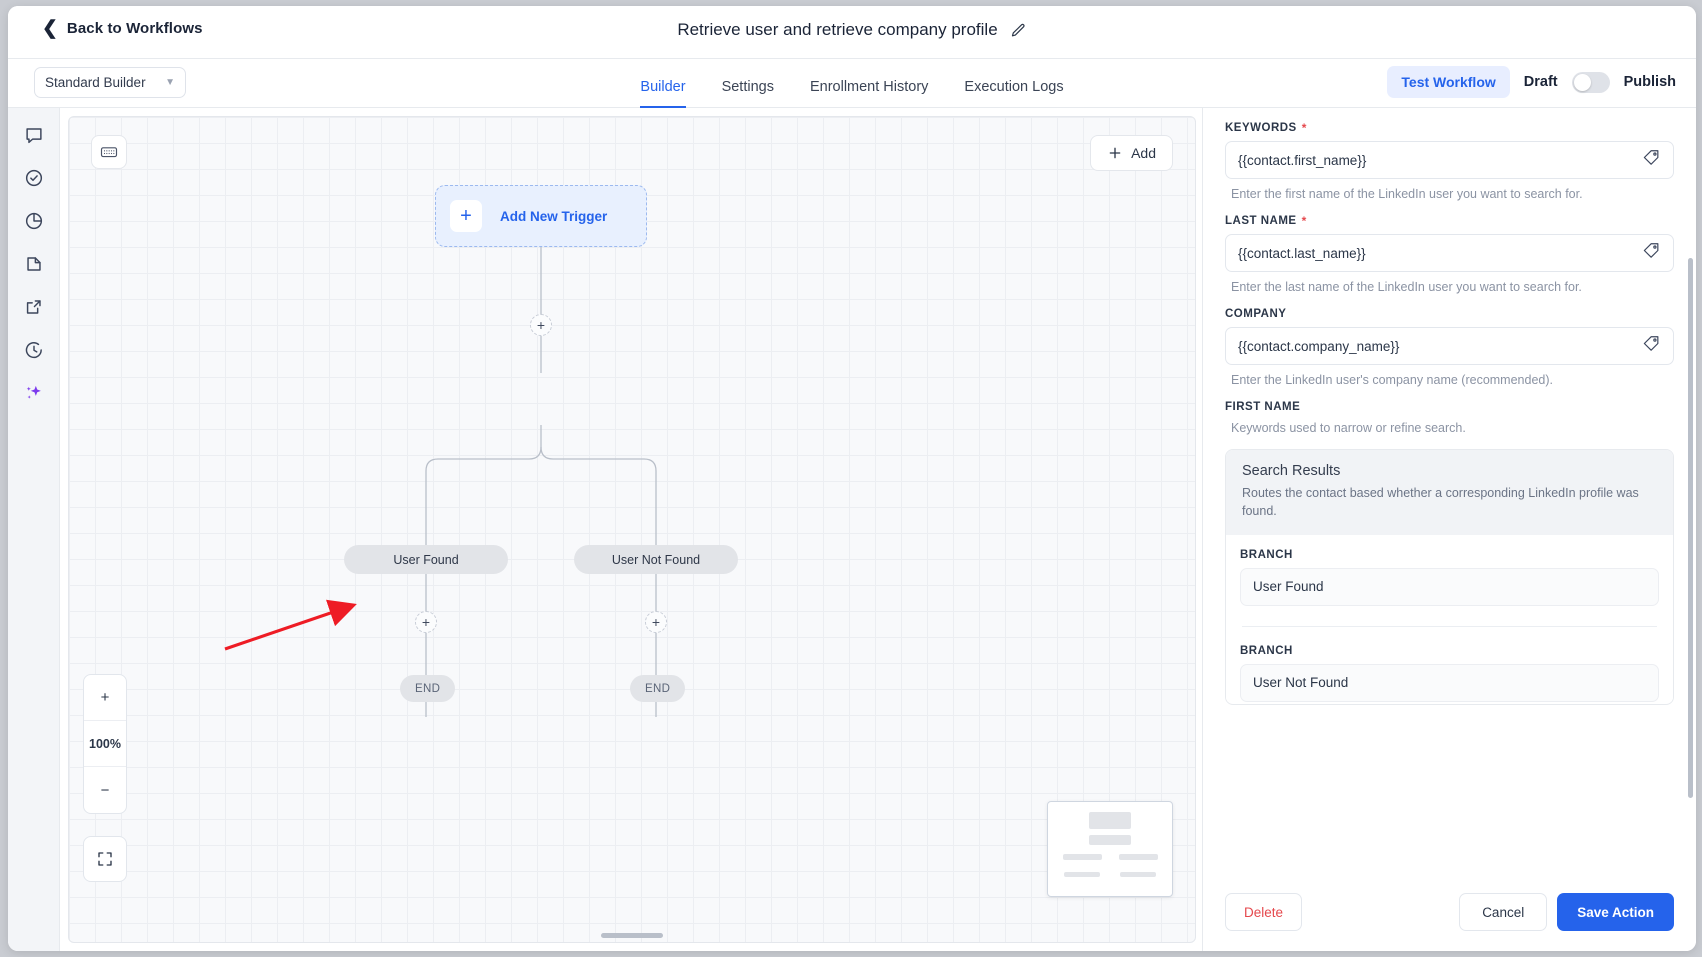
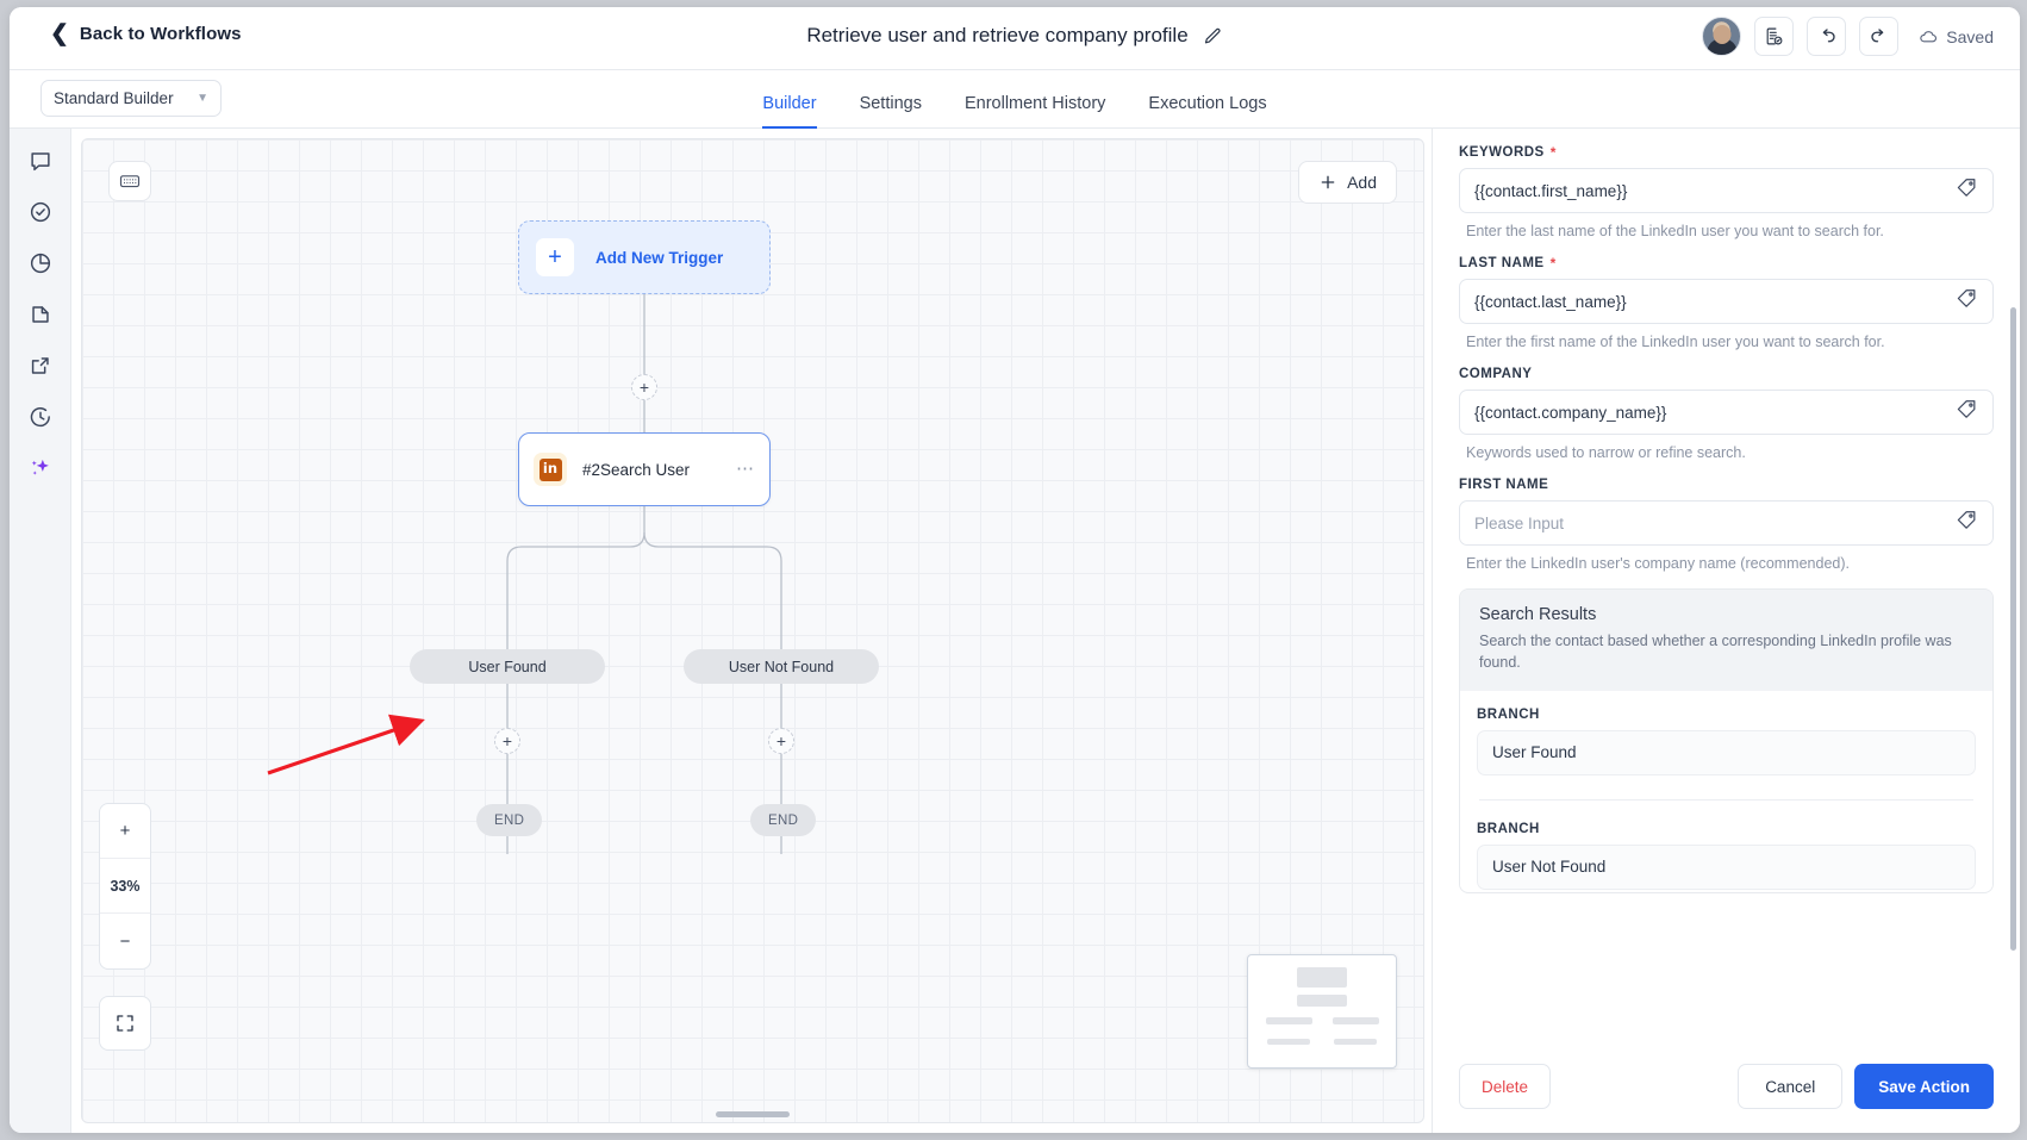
  ❮
  Back to Workflows
  Retrieve user and retrieve company profile
+ Saved
  Standard Builder
  ▼
  Builder
  Settings
  Enrollment History
  Execution Logs
- Test Workflow
- Draft
- Publish
  Add
  +
  Add New Trigger
  +
+ in
+ #2Search User
+ ⋯
  User Found
  User Not Found
  +
  +
  END
  END
  +
- 100%
+ 33%
  −
  KEYWORDS
  *
  {{contact.first_name}}
- Enter the first name of the LinkedIn user you want to search for.
+ Enter the last name of the LinkedIn user you want to search for.
  LAST NAME
  *
  {{contact.last_name}}
- Enter the last name of the LinkedIn user you want to search for.
+ Enter the first name of the LinkedIn user you want to search for.
  COMPANY
  {{contact.company_name}}
- Enter the LinkedIn user's company name (recommended).
+ Keywords used to narrow or refine search.
  FIRST NAME
+ Please Input
- Keywords used to narrow or refine search.
+ Enter the LinkedIn user's company name (recommended).
  Search Results
- Routes the contact based whether a corresponding LinkedIn profile was found.
+ Search the contact based whether a corresponding LinkedIn profile was found.
  BRANCH
  User Found
  BRANCH
  User Not Found
  Delete
  Cancel
  Save Action
